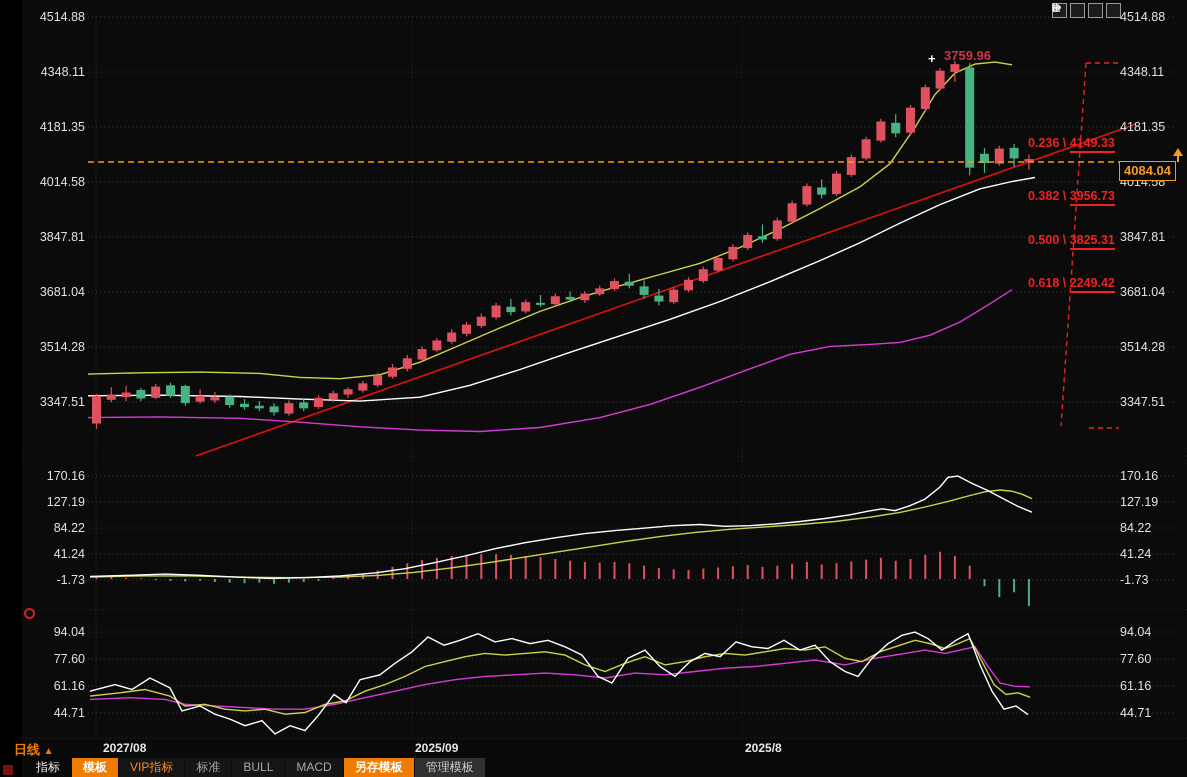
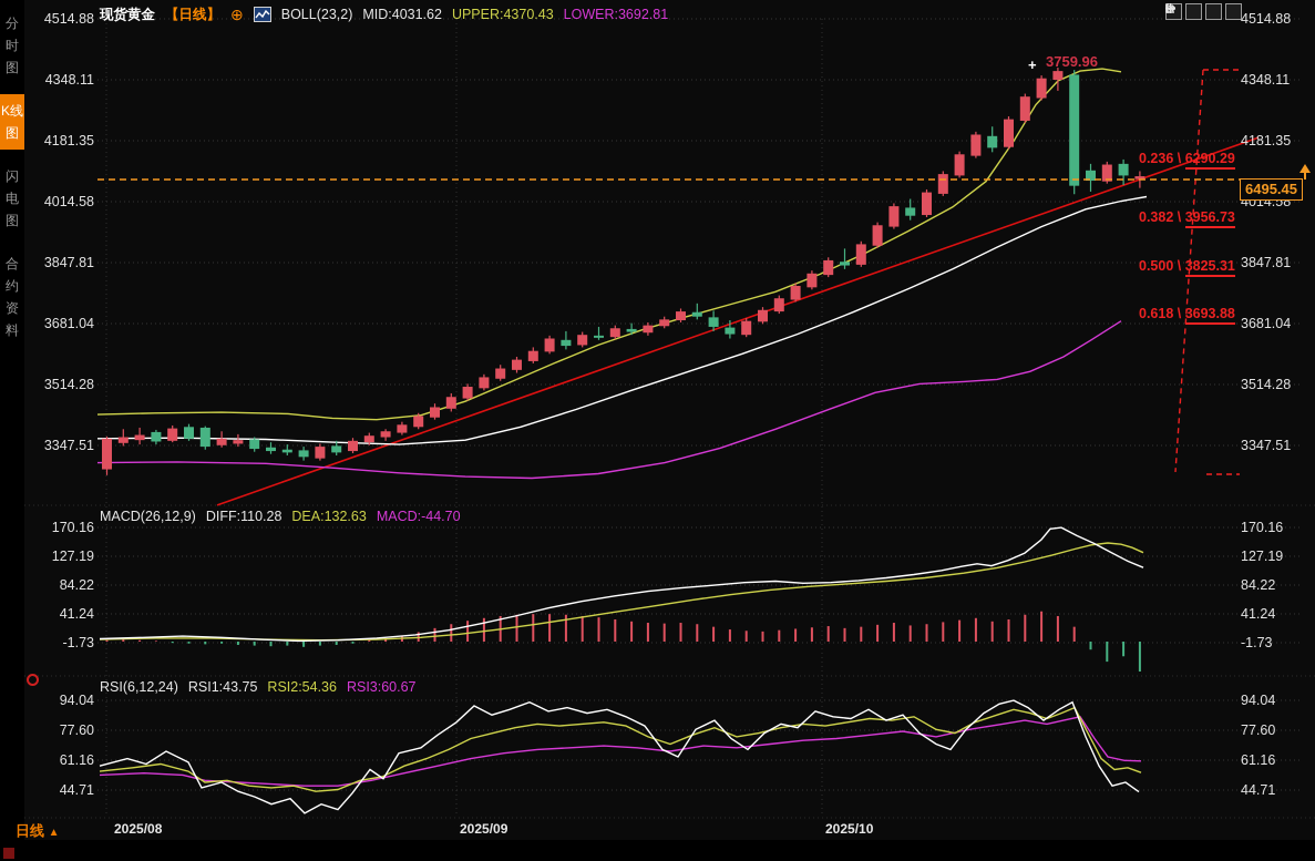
+ 分时图
+ K线图
+ 闪电图
+ 合约资料
+ 现货黄金
+ 【日线】
+ ⊕
+ BOLL(23,2)
+ MID:4031.62
+ UPPER:4370.43
+ LOWER:3692.81
  4514.88
  4348.11
  4181.35
  4014.58
  3847.81
  3681.04
  3514.28
  3347.51
  4514.88
  4348.11
  4181.35
  4014.58
  3847.81
  3681.04
  3514.28
  3347.51
  170.16
  127.19
  84.22
  41.24
  -1.73
  170.16
  127.19
  84.22
  41.24
  -1.73
  94.04
  77.60
  61.16
  44.71
  94.04
  77.60
  61.16
  44.71
- 0.236 \ 4149.33
+ 0.236 \ 6290.29
  0.382 \ 3956.73
  0.500 \ 3825.31
- 0.618 \ 2249.42
+ 0.618 \ 3693.88
  +
  3759.96
- 4084.04
+ 6495.45
+ MACD(26,12,9)
+ DIFF:110.28
+ DEA:132.63
+ MACD:-44.70
+ RSI(6,12,24)
+ RSI1:43.75
+ RSI2:54.36
+ RSI3:60.67
  日线 ▲
- 2027/08
+ 2025/08
  2025/09
- 2025/8
+ 2025/10
- 指标
- 模板
- VIP指标
- 标准
- BULL
- MACD
- 另存模板
- 管理模板
